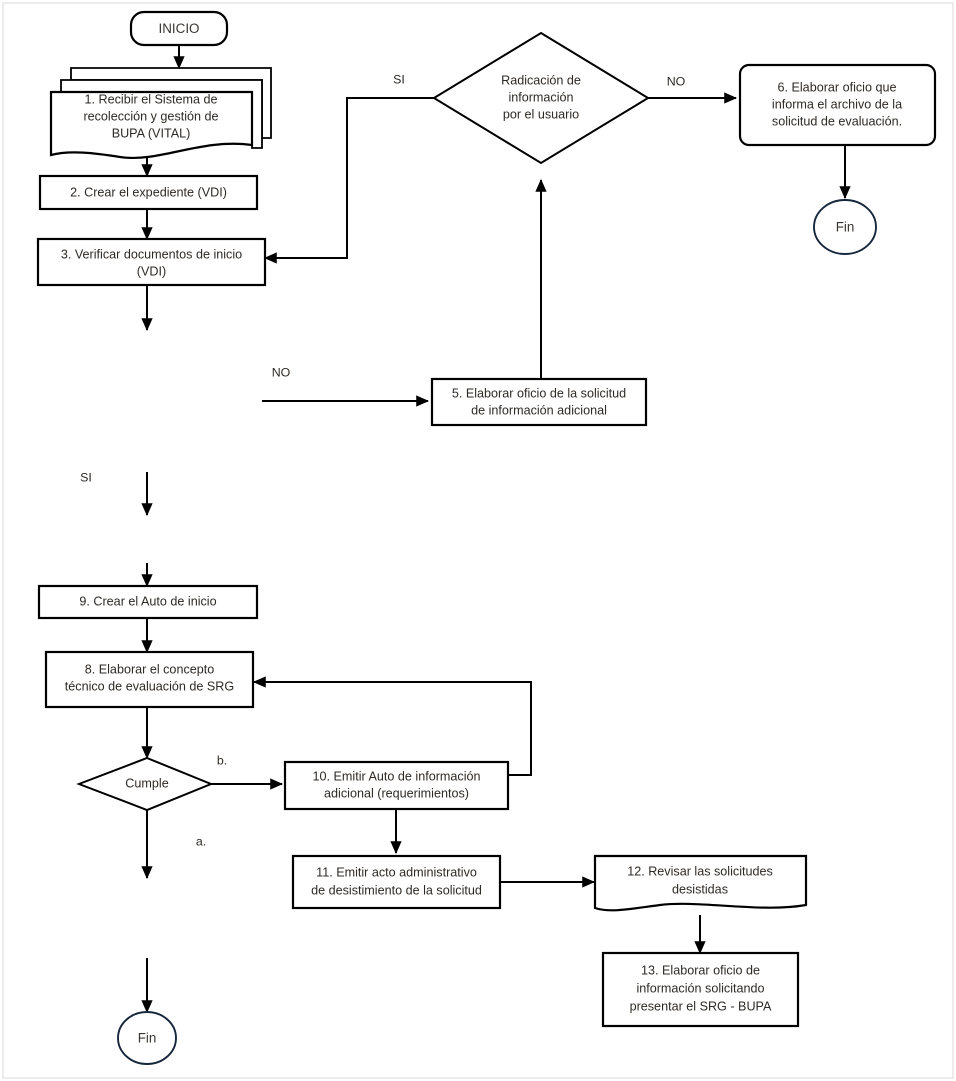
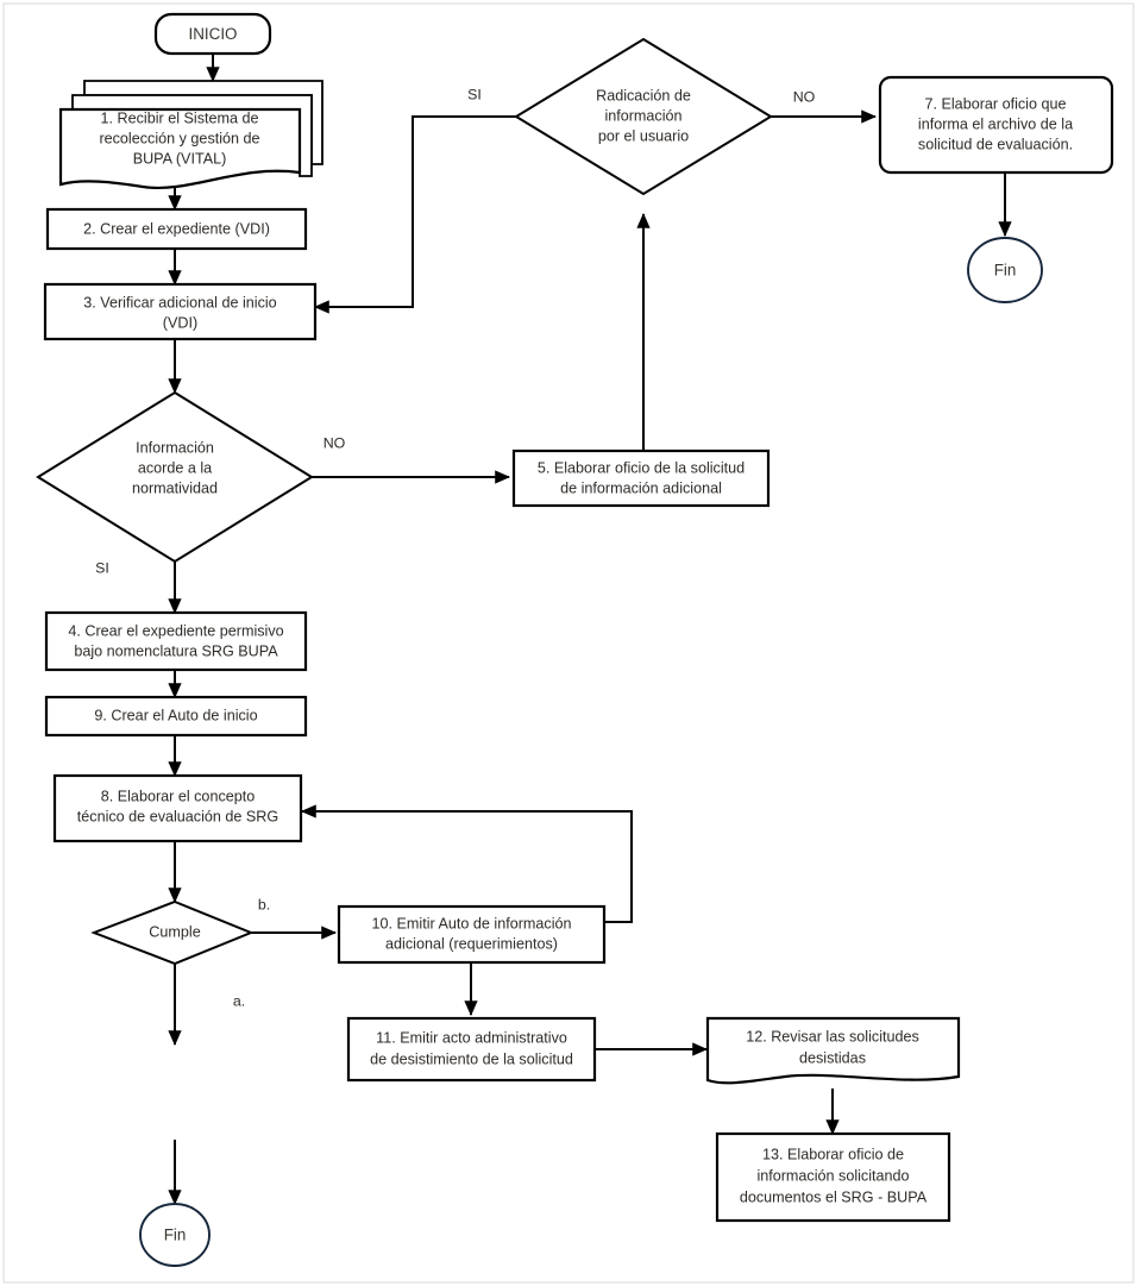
  INICIO
  1. Recibir el Sistema de
  recolección y gestión de
  BUPA (VITAL)
  2. Crear el expediente (VDI)
- 3. Verificar documentos de inicio
+ 3. Verificar adicional de inicio
  (VDI)
+ Información
+ acorde a la
+ normatividad
  NO
  SI
  Radicación de
  información
  por el usuario
  SI
  NO
  5. Elaborar oficio de la solicitud
  de información adicional
- 6. Elaborar oficio que
+ 7. Elaborar oficio que
  informa el archivo de la
  solicitud de evaluación.
  Fin
+ 4. Crear el expediente permisivo
+ bajo nomenclatura SRG BUPA
  9. Crear el Auto de inicio
  8. Elaborar el concepto
  técnico de evaluación de SRG
  Cumple
  b.
  a.
  10. Emitir Auto de información
  adicional (requerimientos)
  11. Emitir acto administrativo
  de desistimiento de la solicitud
  12. Revisar las solicitudes
  desistidas
  13. Elaborar oficio de
  información solicitando
- presentar el SRG - BUPA
+ documentos el SRG - BUPA
  Fin
